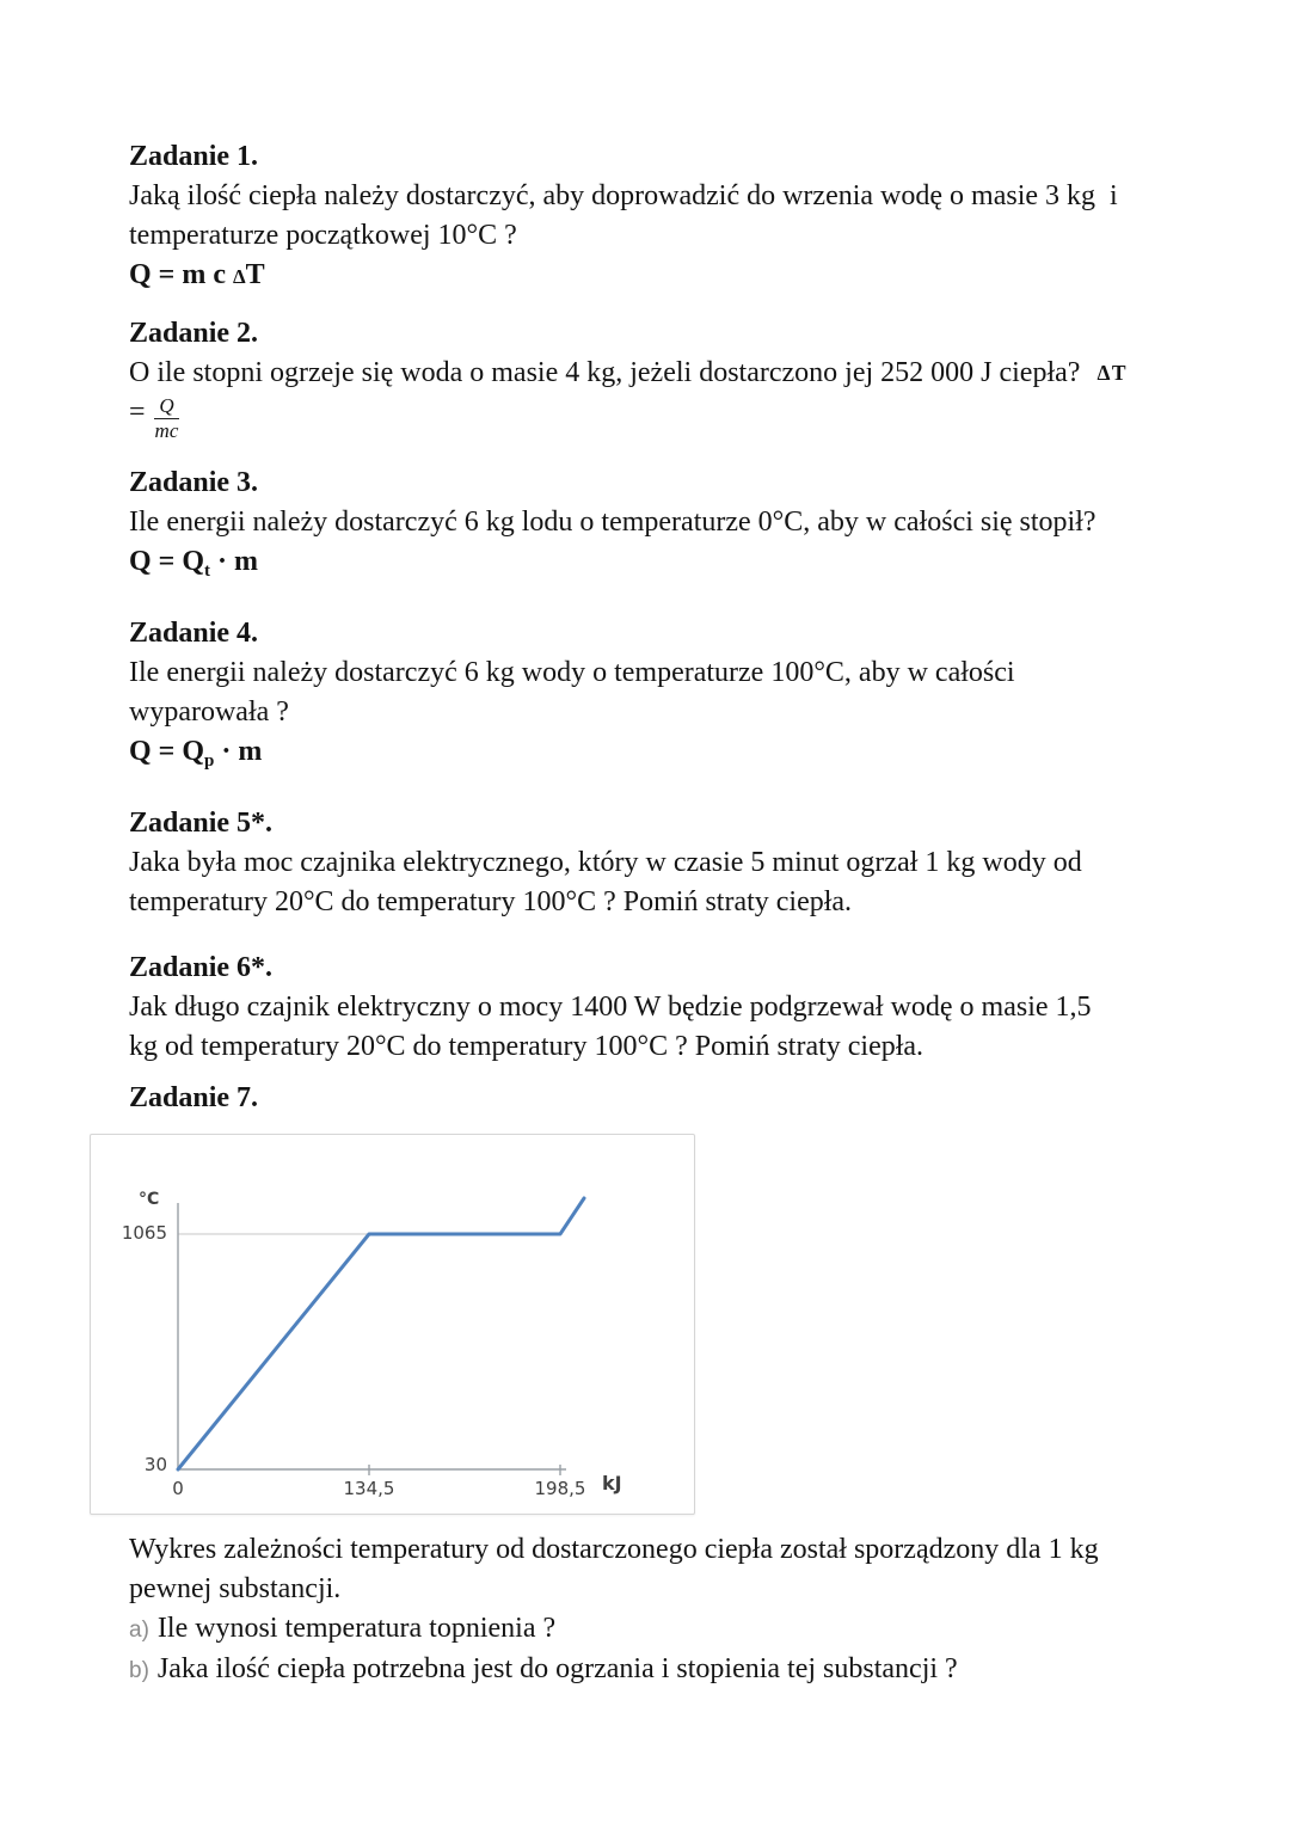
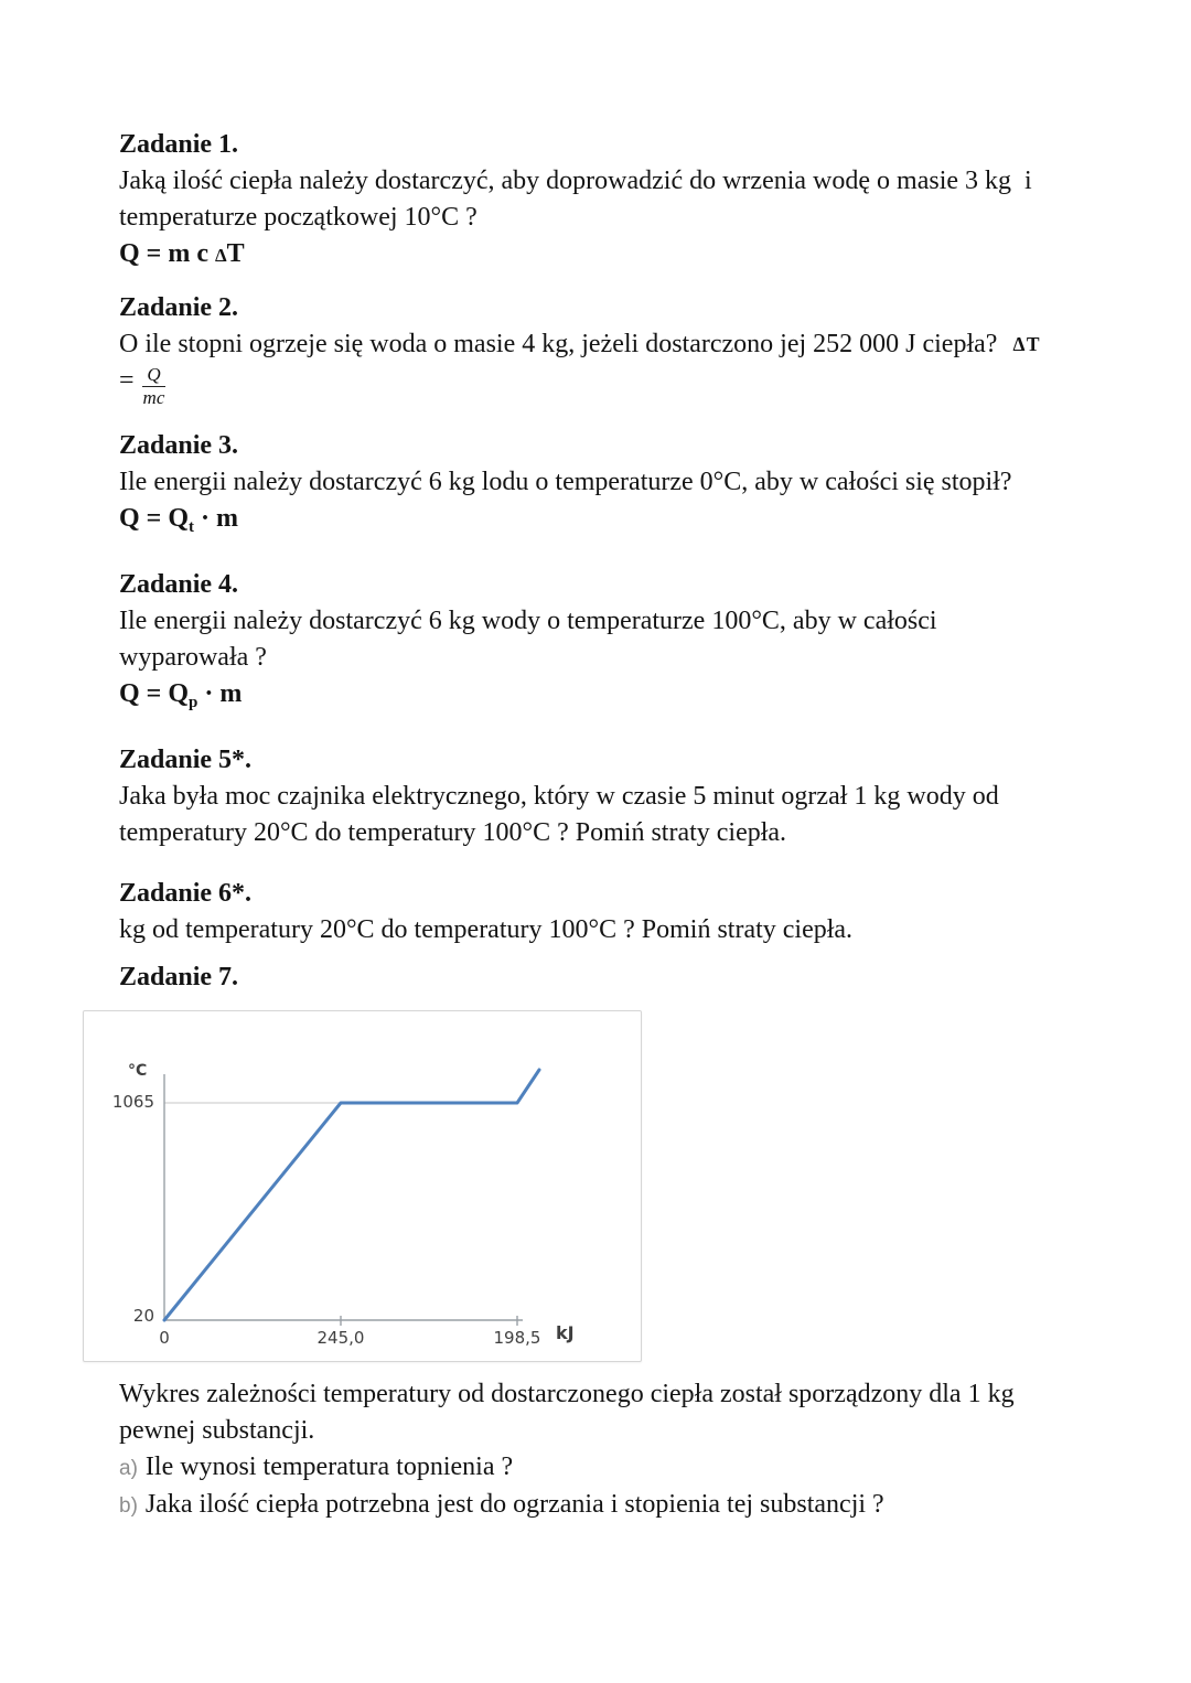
  Zadanie 1.
  Jaką ilość ciepła należy dostarczyć, aby doprowadzić do wrzenia wodę o masie 3 kg i
  temperaturze początkowej 10°C ?
  Q = m c ΔT
  Zadanie 2.
  O ile stopni ogrzeje się woda o masie 4 kg, jeżeli dostarczono jej 252 000 J ciepła? ΔT
  =
  Q
  mc
  Zadanie 3.
  Ile energii należy dostarczyć 6 kg lodu o temperaturze 0°C, aby w całości się stopił?
  Q = Qt · m
  Zadanie 4.
  Ile energii należy dostarczyć 6 kg wody o temperaturze 100°C, aby w całości
  wyparowała ?
  Q = Qp · m
  Zadanie 5*.
  Jaka była moc czajnika elektrycznego, który w czasie 5 minut ogrzał 1 kg wody od
  temperatury 20°C do temperatury 100°C ? Pomiń straty ciepła.
  Zadanie 6*.
- Jak długo czajnik elektryczny o mocy 1400 W będzie podgrzewał wodę o masie 1,5
  kg od temperatury 20°C do temperatury 100°C ? Pomiń straty ciepła.
  Zadanie 7.
  °C
  1065
- 30
+ 20
  0
- 134,5
+ 245,0
  198,5
  kJ
  Wykres zależności temperatury od dostarczonego ciepła został sporządzony dla 1 kg
  pewnej substancji.
  a) Ile wynosi temperatura topnienia ?
  b) Jaka ilość ciepła potrzebna jest do ogrzania i stopienia tej substancji ?
